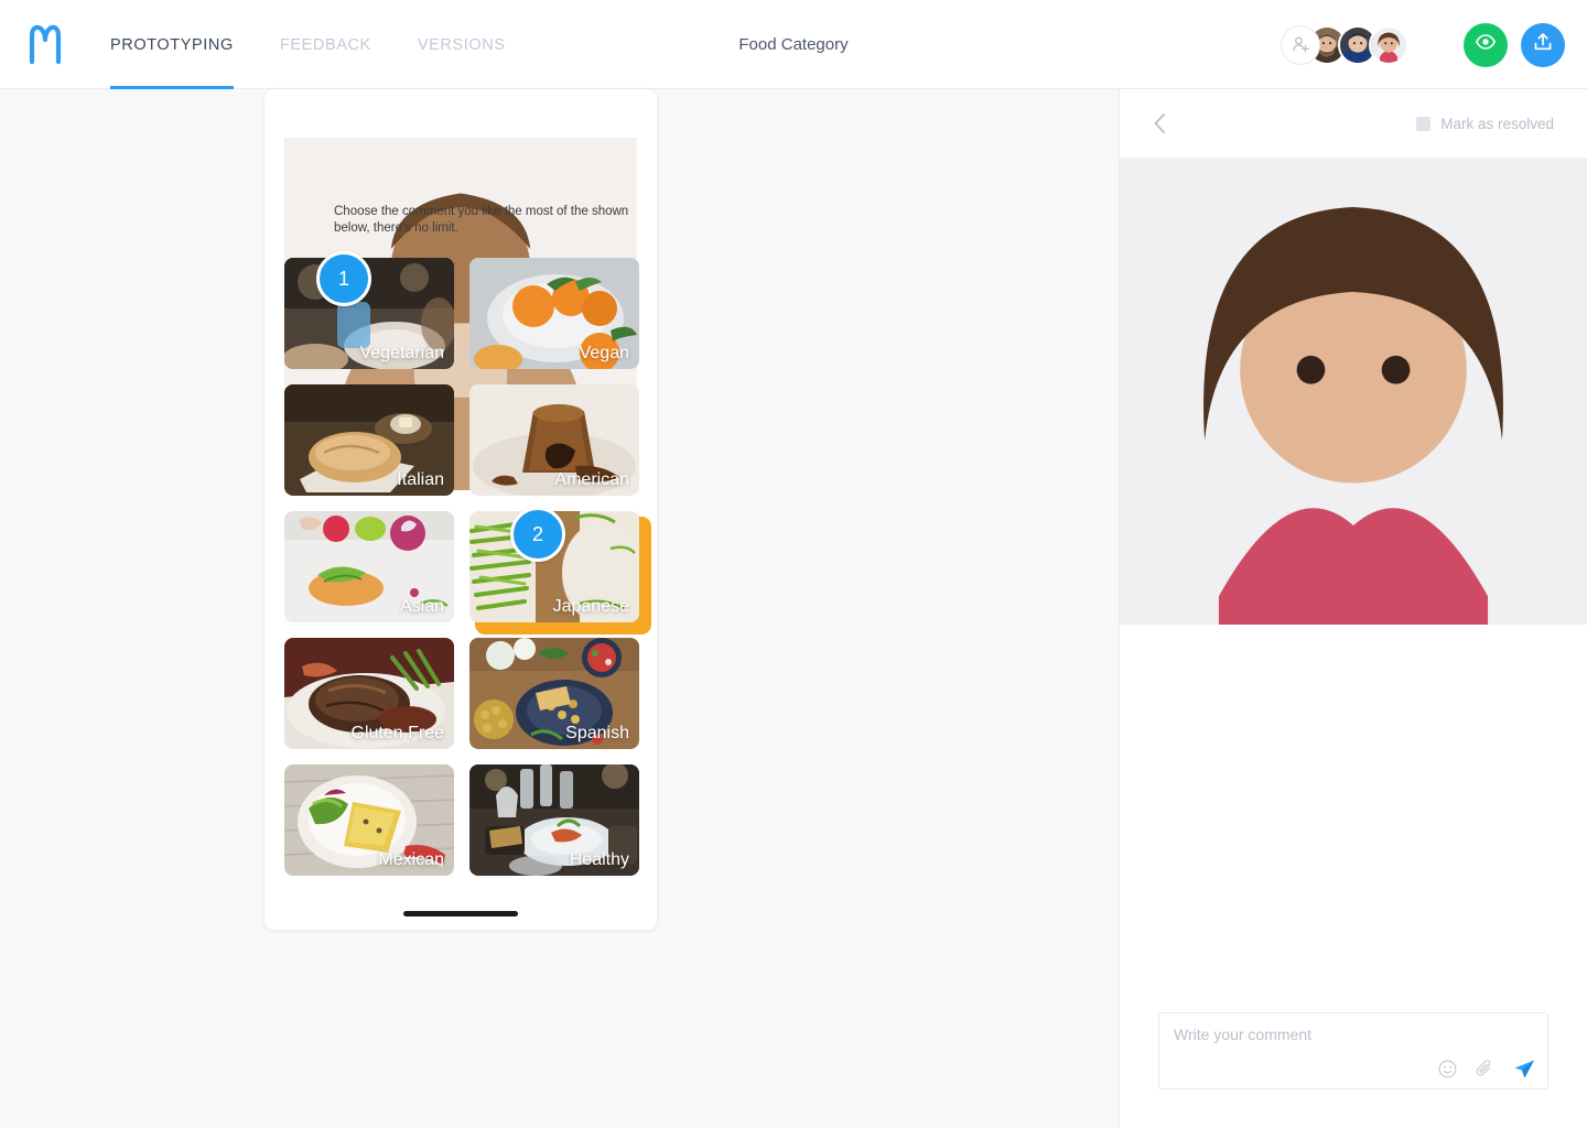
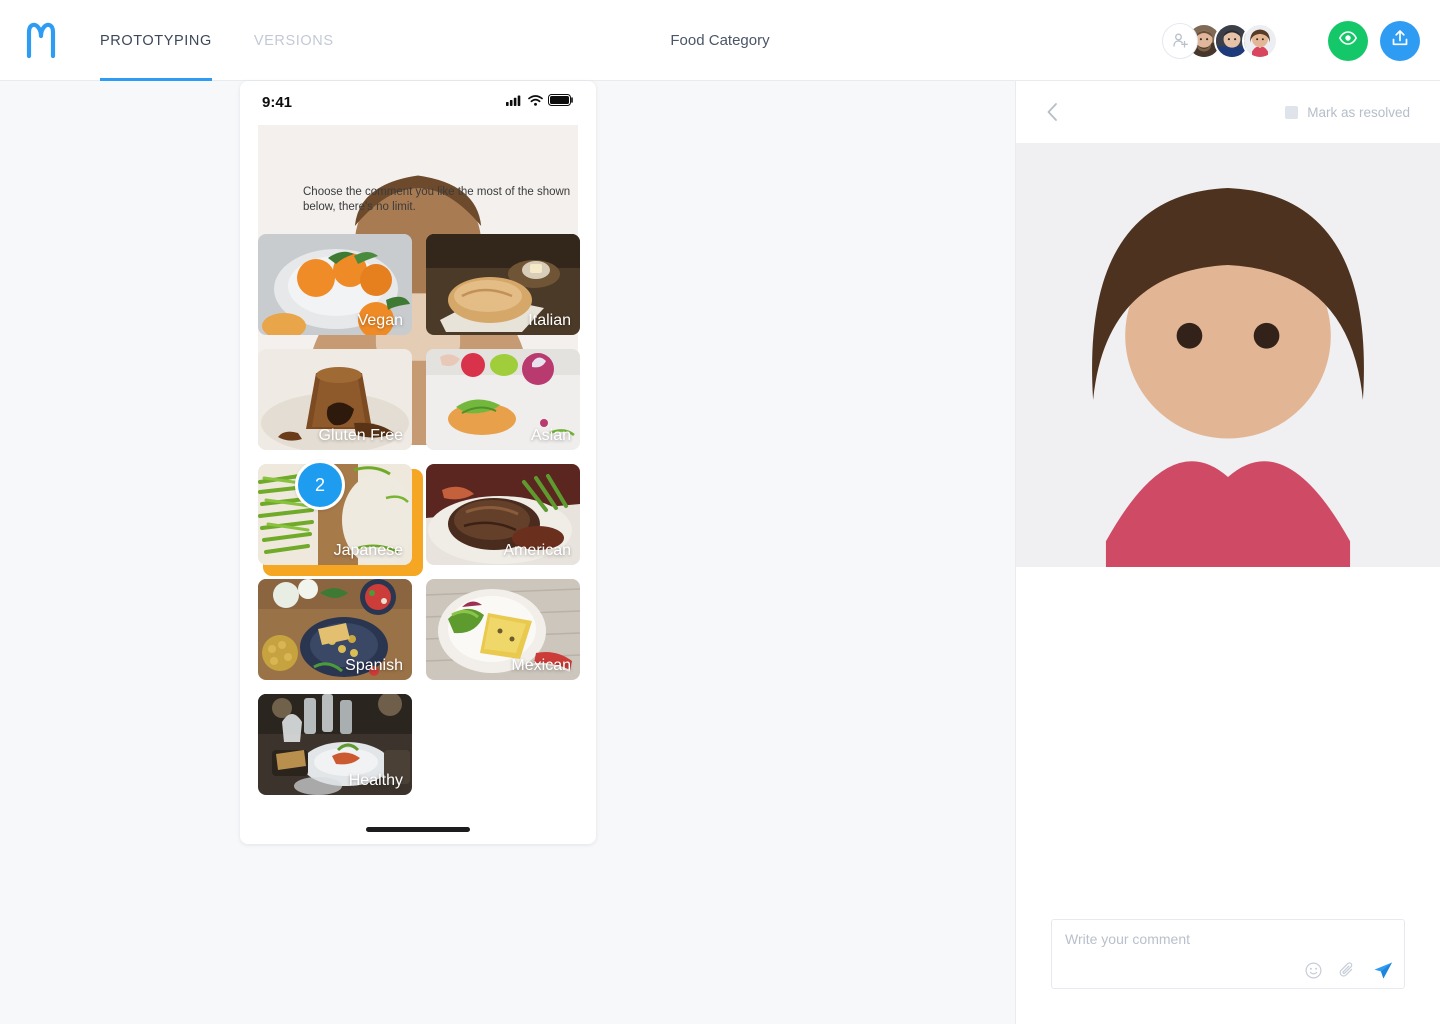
  PROTOTYPING
- FEEDBACK
  VERSIONS
  Food Category
+ 9:41
  Choose the comment you like the most of the shown below, there's no limit.
- Vegetarian
- 1
  Vegan
  Italian
- American
+ Gluten Free
  Asian
  Japanese
  2
- Gluten Free
+ American
  Spanish
  Mexican
  Healthy
  Mark as resolved
  Write your comment
